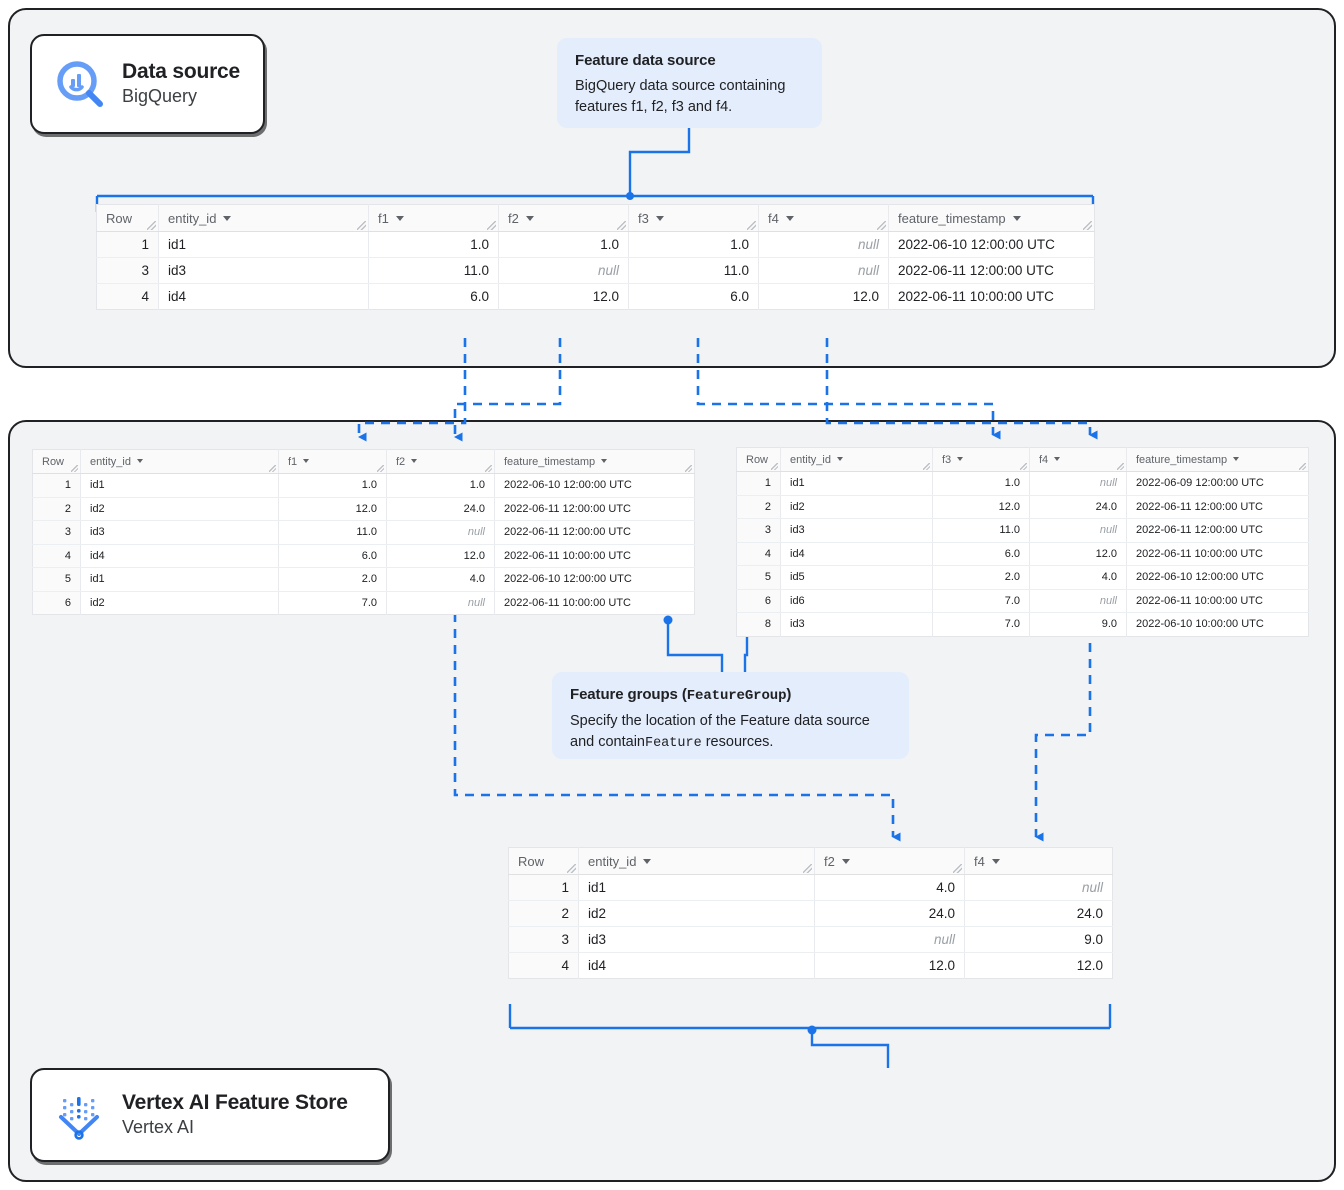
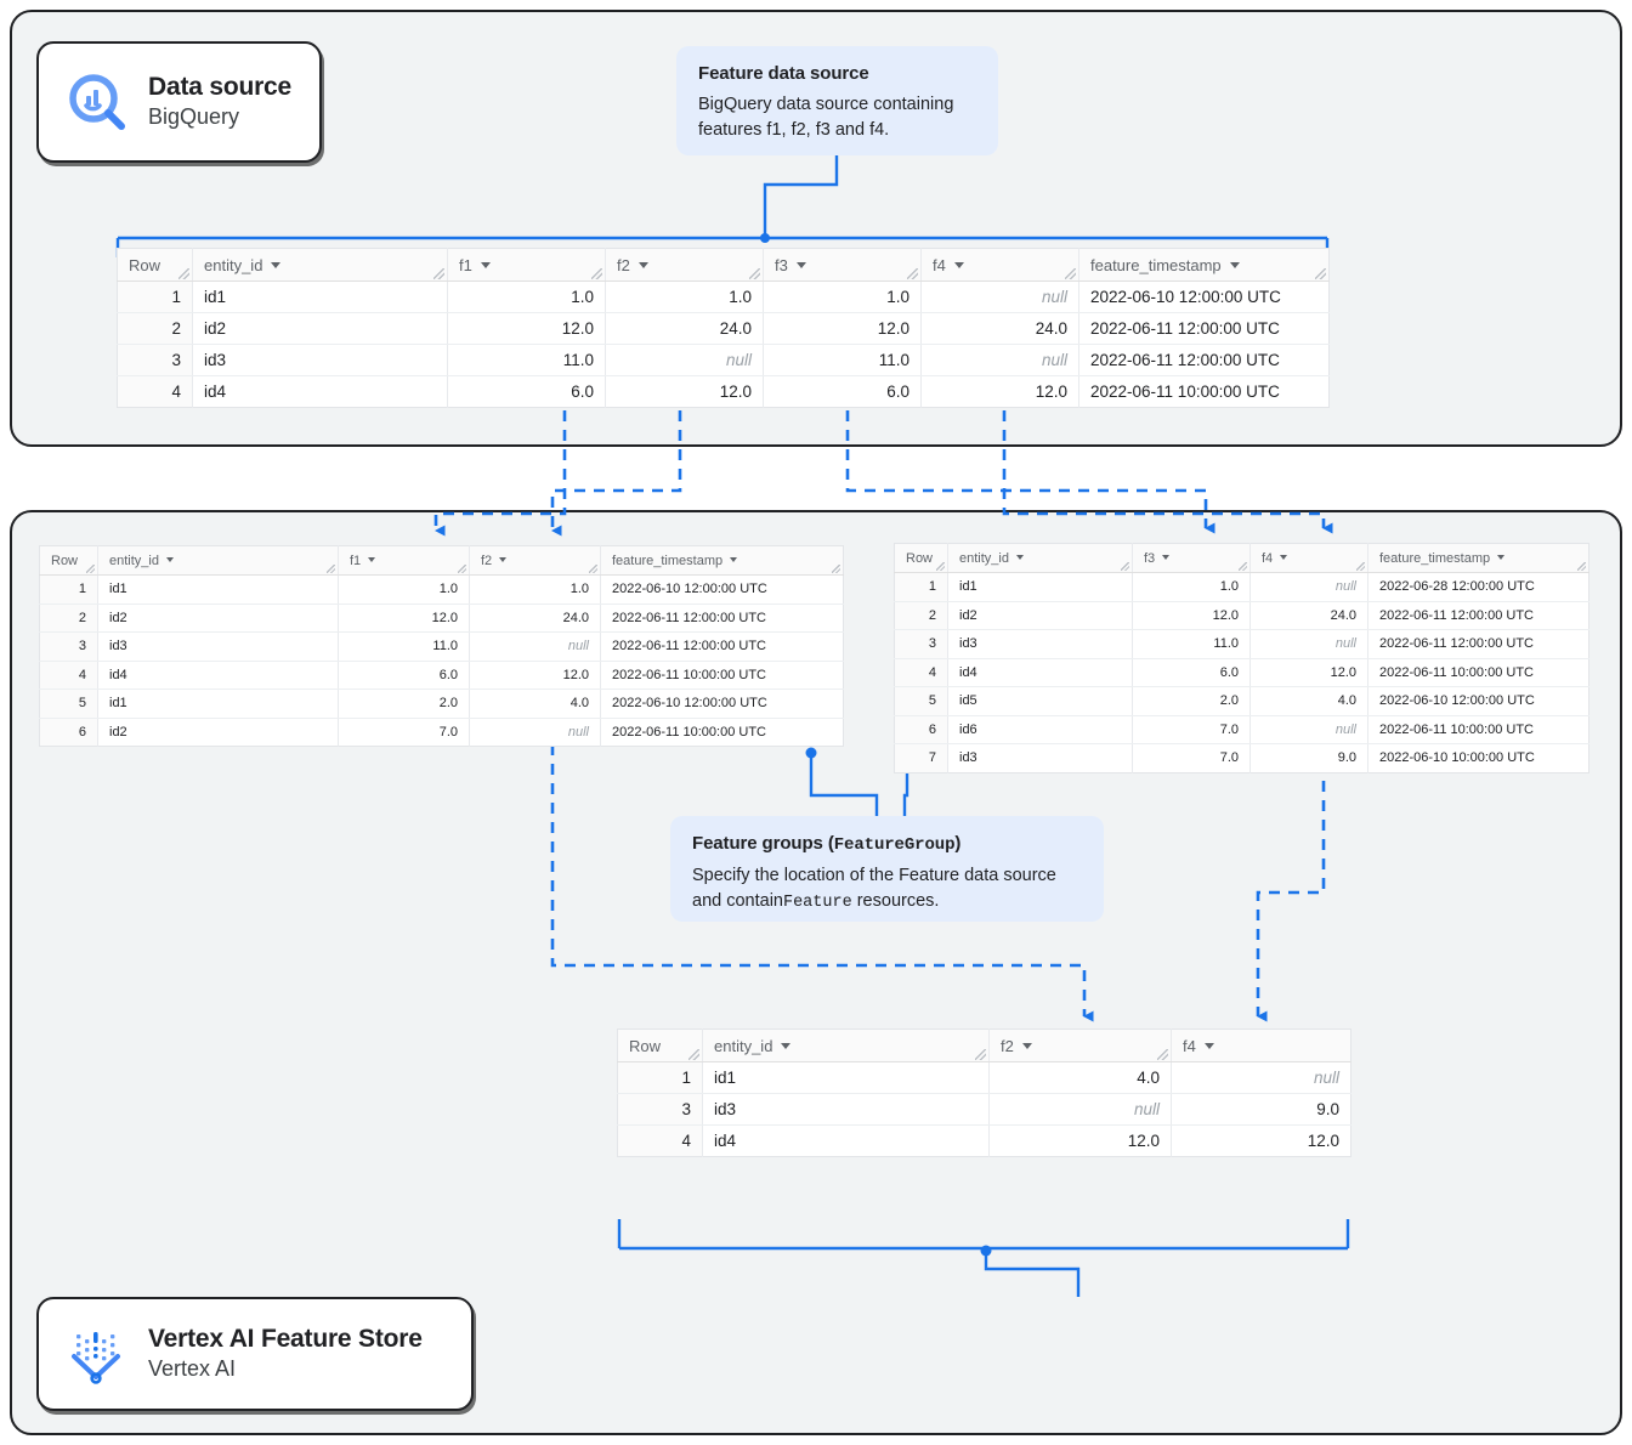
  Data source
  BigQuery
  Vertex AI Feature Store
  Vertex AI
  Feature data source
  BigQuery data source containing features f1, f2, f3 and f4.
  Feature groups (FeatureGroup)
  Specify the location of the Feature data source and containFeature resources.
  Row	entity_id	f1	f2	f3	f4	feature_timestamp
  1	id1	1.0	1.0	1.0	null	2022-06-10 12:00:00 UTC
+ 2	id2	12.0	24.0	12.0	24.0	2022-06-11 12:00:00 UTC
  3	id3	11.0	null	11.0	null	2022-06-11 12:00:00 UTC
  4	id4	6.0	12.0	6.0	12.0	2022-06-11 10:00:00 UTC
  Row	entity_id	f1	f2	feature_timestamp
  1	id1	1.0	1.0	2022-06-10 12:00:00 UTC
  2	id2	12.0	24.0	2022-06-11 12:00:00 UTC
  3	id3	11.0	null	2022-06-11 12:00:00 UTC
  4	id4	6.0	12.0	2022-06-11 10:00:00 UTC
  5	id1	2.0	4.0	2022-06-10 12:00:00 UTC
  6	id2	7.0	null	2022-06-11 10:00:00 UTC
  Row	entity_id	f3	f4	feature_timestamp
- 1	id1	1.0	null	2022-06-09 12:00:00 UTC
+ 1	id1	1.0	null	2022-06-28 12:00:00 UTC
  2	id2	12.0	24.0	2022-06-11 12:00:00 UTC
  3	id3	11.0	null	2022-06-11 12:00:00 UTC
  4	id4	6.0	12.0	2022-06-11 10:00:00 UTC
  5	id5	2.0	4.0	2022-06-10 12:00:00 UTC
  6	id6	7.0	null	2022-06-11 10:00:00 UTC
- 8	id3	7.0	9.0	2022-06-10 10:00:00 UTC
+ 7	id3	7.0	9.0	2022-06-10 10:00:00 UTC
  Row	entity_id	f2	f4
  1	id1	4.0	null
- 2	id2	24.0	24.0
  3	id3	null	9.0
  4	id4	12.0	12.0
